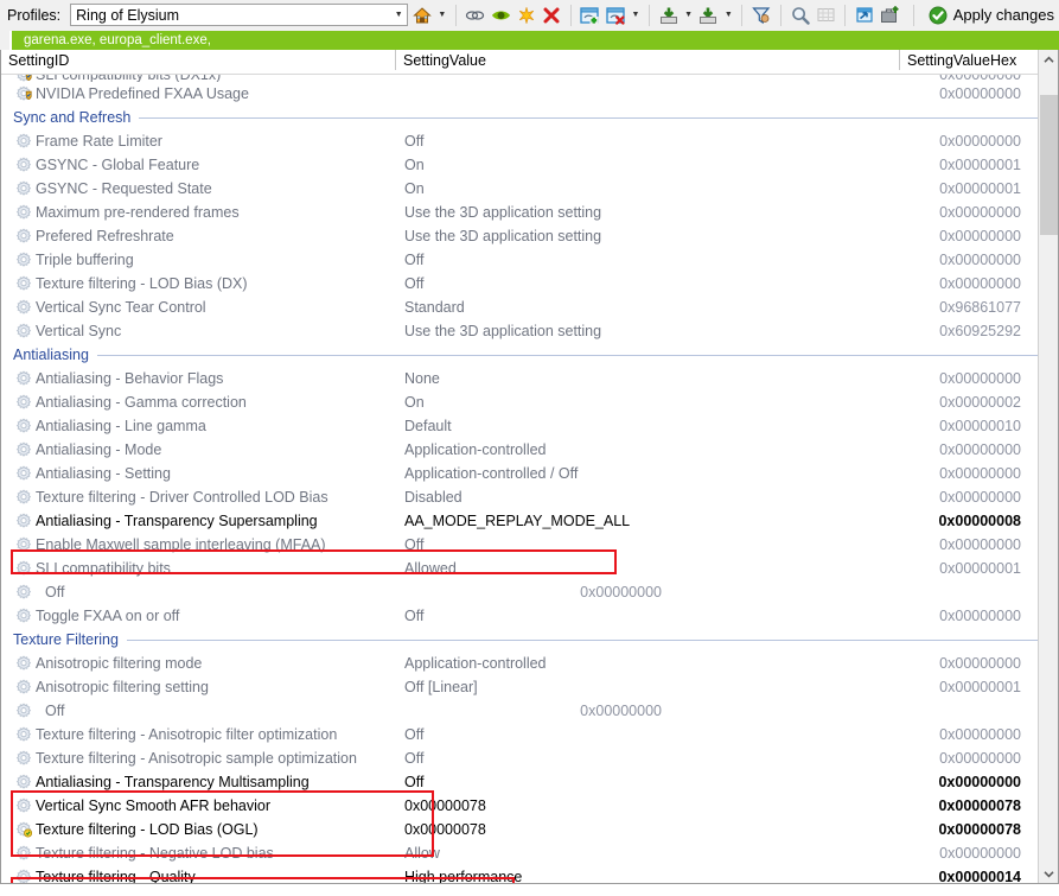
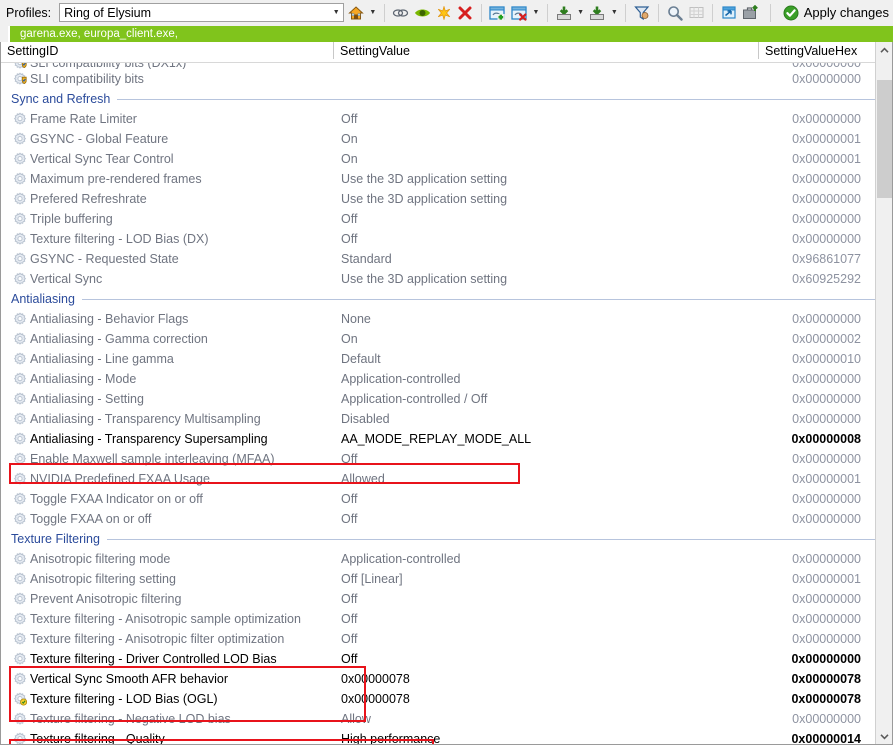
  Profiles:
  Ring of Elysium
  Apply changes
  garena.exe, europa_client.exe,
  SettingID
  SettingValue
  SettingValueHex
  SLI compatibility bits (DX1x)
  0x00000000
- NVIDIA Predefined FXAA Usage
+ SLI compatibility bits
  0x00000000
  Sync and Refresh
  Frame Rate Limiter
  Off
  0x00000000
  GSYNC - Global Feature
  On
  0x00000001
- GSYNC - Requested State
+ Vertical Sync Tear Control
  On
  0x00000001
  Maximum pre-rendered frames
  Use the 3D application setting
  0x00000000
  Prefered Refreshrate
  Use the 3D application setting
  0x00000000
  Triple buffering
  Off
  0x00000000
  Texture filtering - LOD Bias (DX)
  Off
  0x00000000
- Vertical Sync Tear Control
+ GSYNC - Requested State
  Standard
  0x96861077
  Vertical Sync
  Use the 3D application setting
  0x60925292
  Antialiasing
  Antialiasing - Behavior Flags
  None
  0x00000000
  Antialiasing - Gamma correction
  On
  0x00000002
  Antialiasing - Line gamma
  Default
  0x00000010
  Antialiasing - Mode
  Application-controlled
  0x00000000
  Antialiasing - Setting
  Application-controlled / Off
  0x00000000
- Texture filtering - Driver Controlled LOD Bias
+ Antialiasing - Transparency Multisampling
  Disabled
  0x00000000
  Antialiasing - Transparency Supersampling
  AA_MODE_REPLAY_MODE_ALL
  0x00000008
  Enable Maxwell sample interleaving (MFAA)
  Off
  0x00000000
- SLI compatibility bits
+ NVIDIA Predefined FXAA Usage
  Allowed
  0x00000001
+ Toggle FXAA Indicator on or off
  Off
  0x00000000
  Toggle FXAA on or off
  Off
  0x00000000
  Texture Filtering
  Anisotropic filtering mode
  Application-controlled
  0x00000000
  Anisotropic filtering setting
  Off [Linear]
  0x00000001
+ Prevent Anisotropic filtering
  Off
  0x00000000
- Texture filtering - Anisotropic filter optimization
+ Texture filtering - Anisotropic sample optimization
  Off
  0x00000000
- Texture filtering - Anisotropic sample optimization
+ Texture filtering - Anisotropic filter optimization
  Off
  0x00000000
- Antialiasing - Transparency Multisampling
+ Texture filtering - Driver Controlled LOD Bias
  Off
  0x00000000
  Vertical Sync Smooth AFR behavior
  0x00000078
  0x00000078
  Texture filtering - LOD Bias (OGL)
  0x00000078
  0x00000078
  Texture filtering - Negative LOD bias
  Allow
  0x00000000
  Texture filtering - Quality
  High performance
  0x00000014
